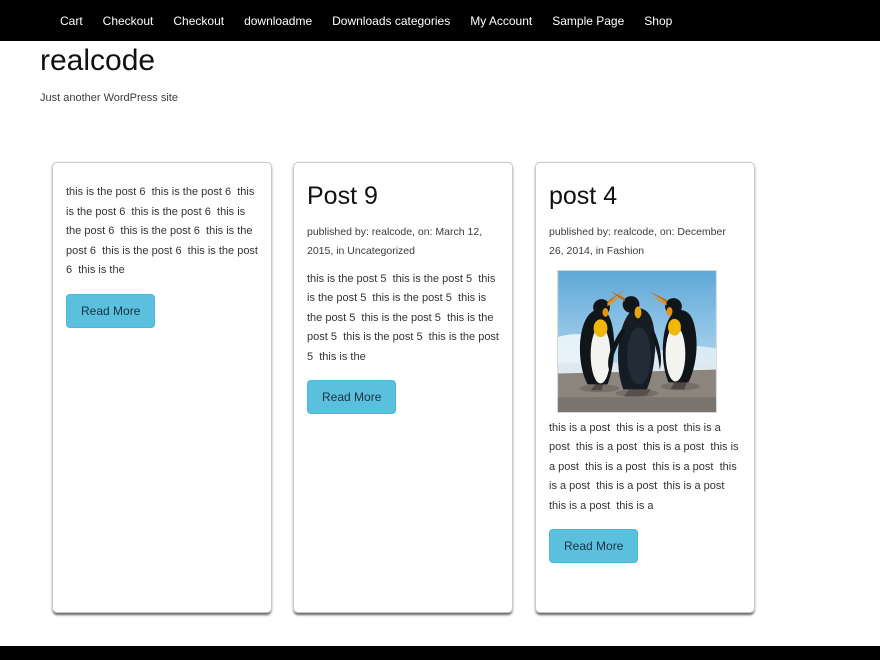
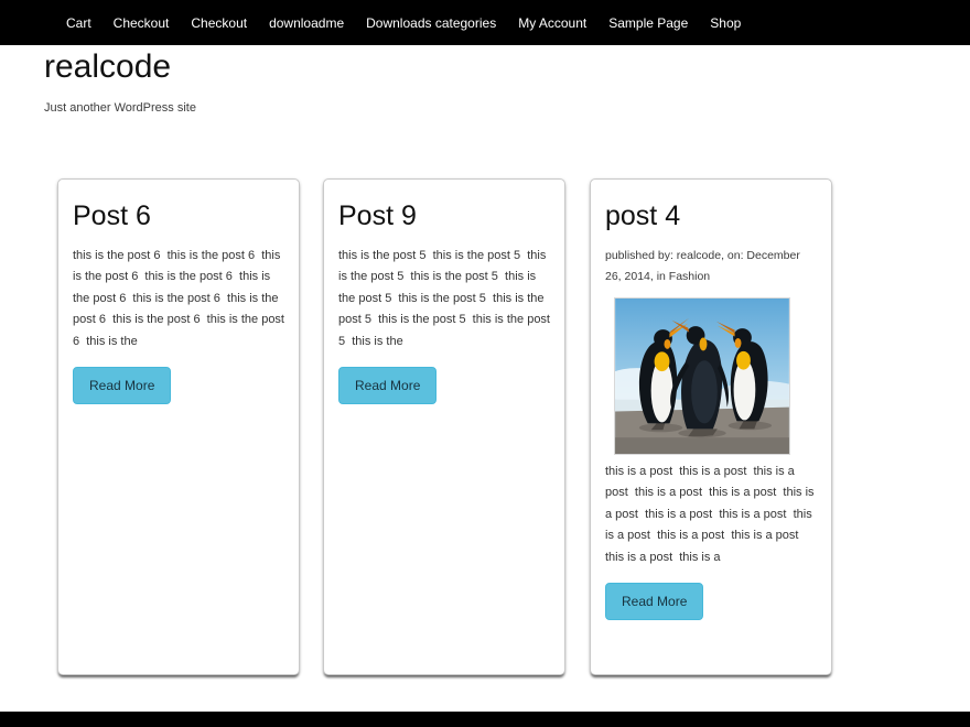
  Cart
  Checkout
  Checkout
  downloadme
  Downloads categories
  My Account
  Sample Page
  Shop
  realcode
  Just another WordPress site
+ Post 6
  this is the post 6 this is the post 6 this is the post 6 this is the post 6 this is the post 6 this is the post 6 this is the post 6 this is the post 6 this is the post 6 this is the
  Read More
  Post 9
- published by: realcode, on: March 12, 2015, in Uncategorized
  this is the post 5 this is the post 5 this is the post 5 this is the post 5 this is the post 5 this is the post 5 this is the post 5 this is the post 5 this is the post 5 this is the
  Read More
  post 4
  published by: realcode, on: December 26, 2014, in Fashion
  this is a post this is a post this is a post this is a post this is a post this is a post this is a post this is a post this is a post this is a post this is a post this is a post this is a
  Read More
